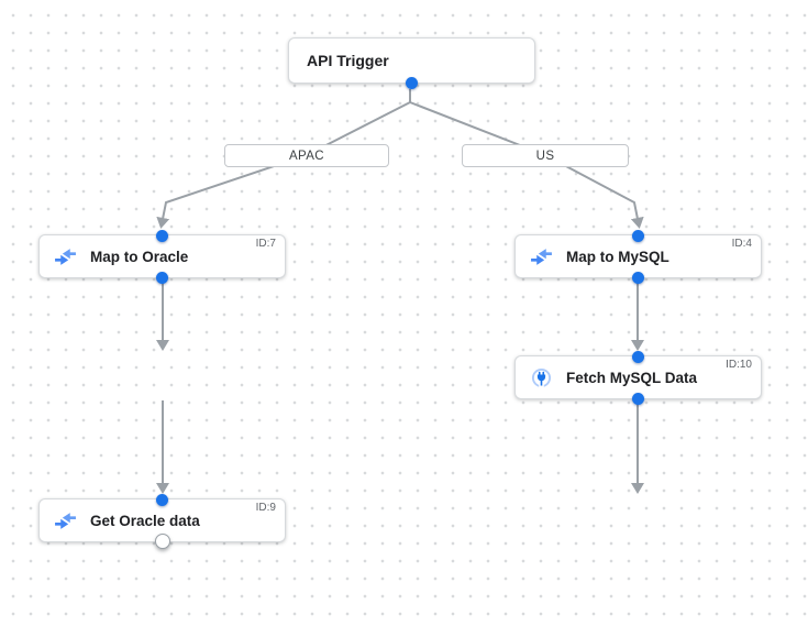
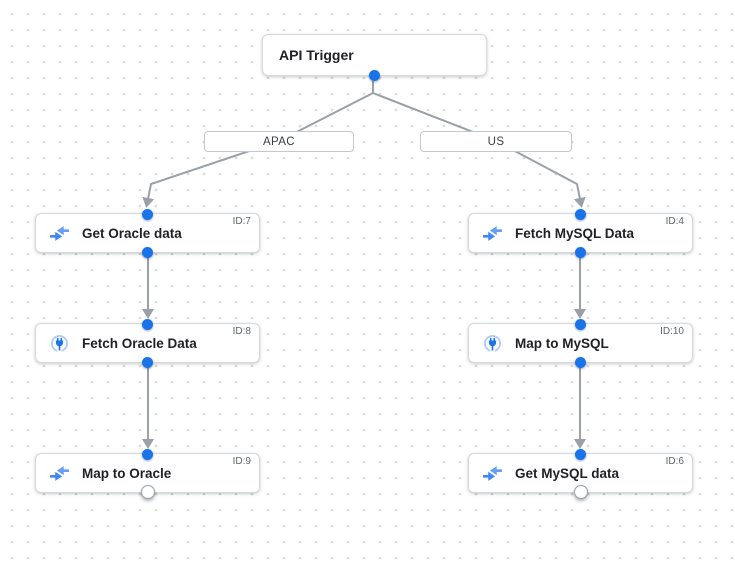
  API Trigger
  APAC
  US
- Map to Oracle
+ Get Oracle data
  ID:7
+ Fetch Oracle Data
+ ID:8
- Get Oracle data
+ Map to Oracle
  ID:9
- Map to MySQL
+ Fetch MySQL Data
  ID:4
- Fetch MySQL Data
+ Map to MySQL
  ID:10
+ Get MySQL data
+ ID:6
